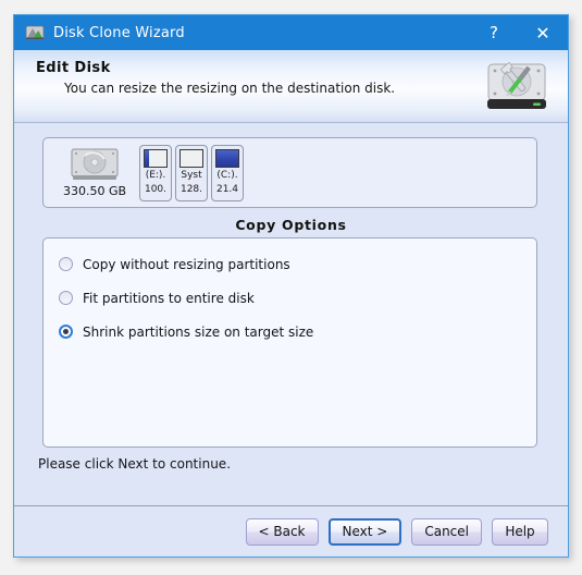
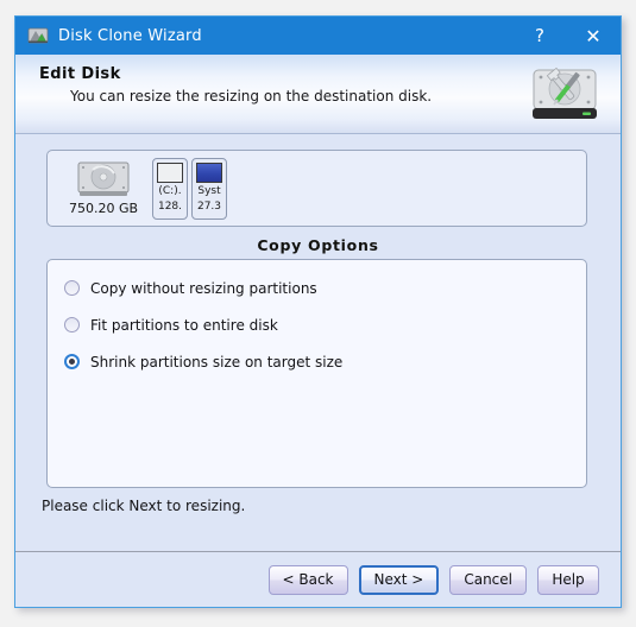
  Disk Clone Wizard
  ?
  ✕
  Edit Disk
  You can resize the resizing on the destination disk.
- 330.50 GB
+ 750.20 GB
- (E:).
- 100.
- Syst
+ (C:).
  128.
- (C:).
+ Syst
- 21.4
+ 27.3
  Copy Options
  Copy without resizing partitions
  Fit partitions to entire disk
  Shrink partitions size on target size
- Please click Next to continue.
+ Please click Next to resizing.
  < Back
  Next >
  Cancel
  Help
